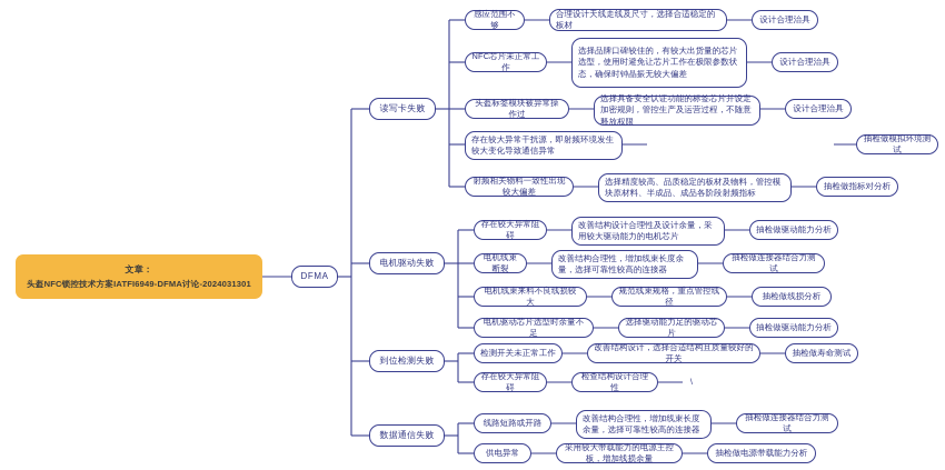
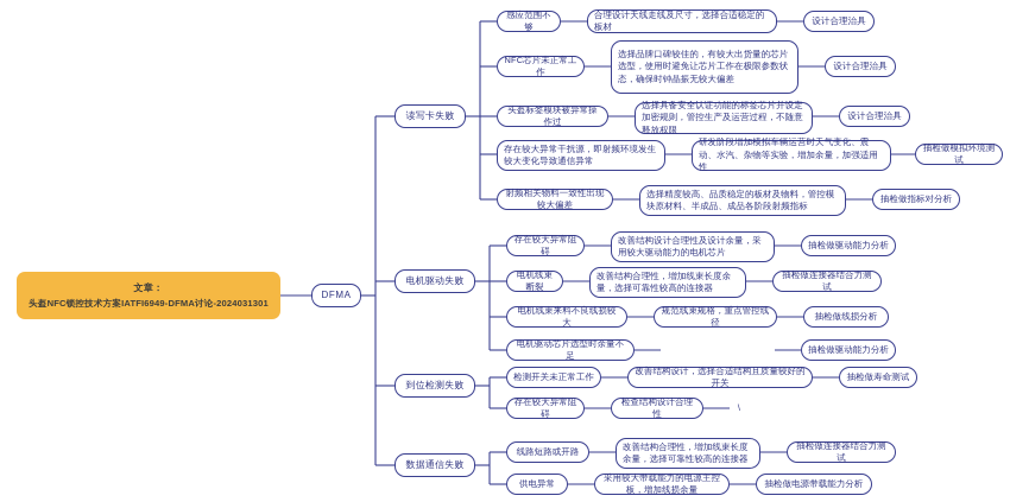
  文章：
  头盔NFC锁控技术方案IATFI6949-DFMA讨论-2024031301
  DFMA
  读写卡失败
  感应范围不够
  合理设计天线走线及尺寸，选择合适稳定的板材
  设计合理治具
  NFC芯片未正常工作
  选择品牌口碑较佳的，有较大出货量的芯片选型，使用时避免让芯片工作在极限参数状态，确保时钟晶振无较大偏差
  设计合理治具
  头盔标签模块被异常操作过
  选择具备安全认证功能的标签芯片并设定加密规则，管控生产及运营过程，不随意释放权限
  设计合理治具
  存在较大异常干扰源，即射频环境发生较大变化导致通信异常
+ 研发阶段增加模拟车辆运营时天气变化、震动、水汽、杂物等实验，增加余量，加强适用性
  抽检做模拟环境测试
  射频相关物料一致性出现较大偏差
  选择精度较高、品质稳定的板材及物料，管控模块原材料、半成品、成品各阶段射频指标
  抽检做指标对分析
  电机驱动失败
  存在较大异常阻碍
  改善结构设计合理性及设计余量，采用较大驱动能力的电机芯片
  抽检做驱动能力分析
  电机线束断裂
  改善结构合理性，增加线束长度余量，选择可靠性较高的连接器
  抽检做连接器结合力测试
  电机线束来料不良线损较大
  规范线束规格，重点管控线径
  抽检做线损分析
  电机驱动芯片选型时余量不足
- 选择驱动能力足的驱动芯片
  抽检做驱动能力分析
  到位检测失败
  检测开关未正常工作
  改善结构设计，选择合适结构且质量较好的开关
  抽检做寿命测试
  存在较大异常阻碍
  检查结构设计合理性
  \
  数据通信失败
  线路短路或开路
  改善结构合理性，增加线束长度余量，选择可靠性较高的连接器
  抽检做连接器结合力测试
  供电异常
  采用较大带载能力的电源主控板，增加线损余量
  抽检做电源带载能力分析
